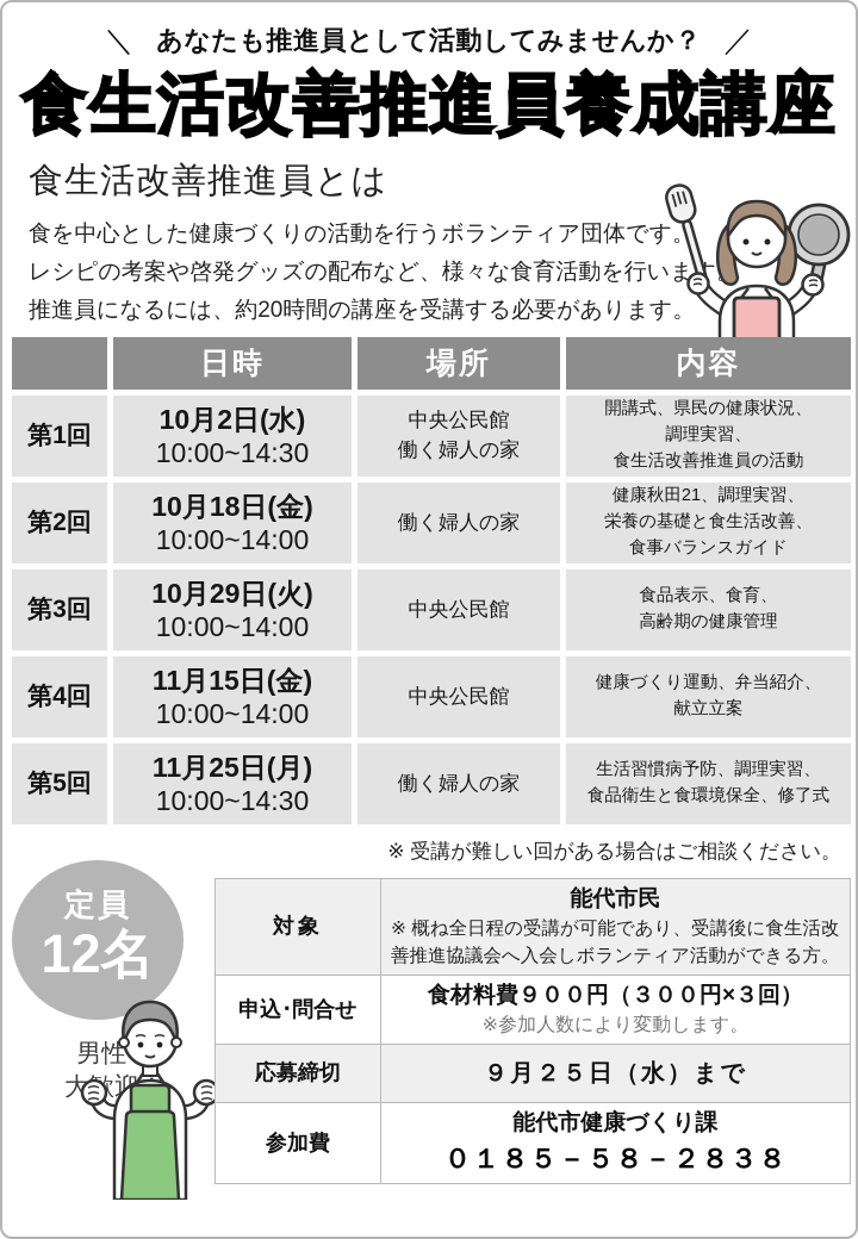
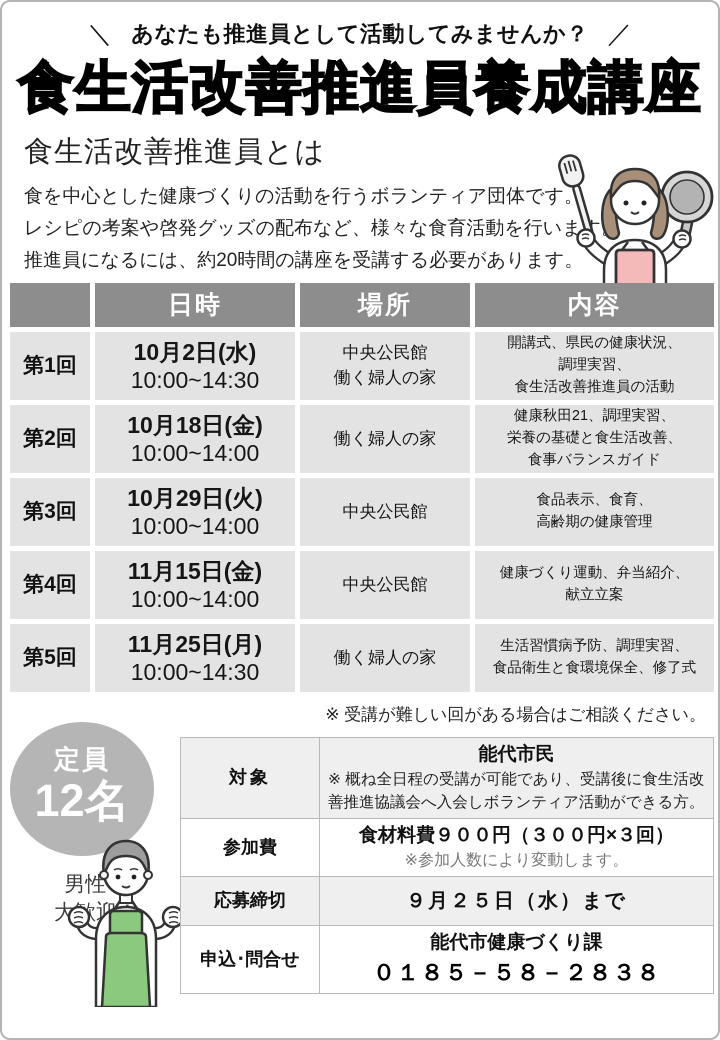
  ＼ あなたも推進員として活動してみませんか？ ／
  食生活改善推進員養成講座
  食生活改善推進員とは
  食を中心とした健康づくりの活動を行うボランティア団体です。
  レシピの考案や啓発グッズの配布など、様々な食育活動を行いま
  推進員になるには、約20時間の講座を受講する必要があります。
  	日時	場所	内容
  第1回	10月2日(水) 10:00~14:30	中央公民館 働く婦人の家	開講式、県民の健康状況、 調理実習、 食生活改善推進員の活動
  第2回	10月18日(金) 10:00~14:00	働く婦人の家	健康秋田21、調理実習、 栄養の基礎と食生活改善、 食事バランスガイド
  第3回	10月29日(火) 10:00~14:00	中央公民館	食品表示、食育、 高齢期の健康管理
  第4回	11月15日(金) 10:00~14:00	中央公民館	健康づくり運動、弁当紹介、 献立立案
  第5回	11月25日(月) 10:00~14:30	働く婦人の家	生活習慣病予防、調理実習、 食品衛生と食環境保全、修了式
  ※ 受講が難しい回がある場合はご相談ください。
  定員
  12名
  対象	能代市民 ※ 概ね全日程の受講が可能であり、受講後に食生活改善推進協議会へ入会しボランティア活動ができる方。
- 申込･問合せ	食材料費９００円（３００円×３回） ※参加人数により変動します。
+ 参加費	食材料費９００円（３００円×３回） ※参加人数により変動します。
  応募締切	９月２５日（水）まで
- 参加費	能代市健康づくり課 ０１８５－５８－２８３８
+ 申込･問合せ	能代市健康づくり課 ０１８５－５８－２８３８
